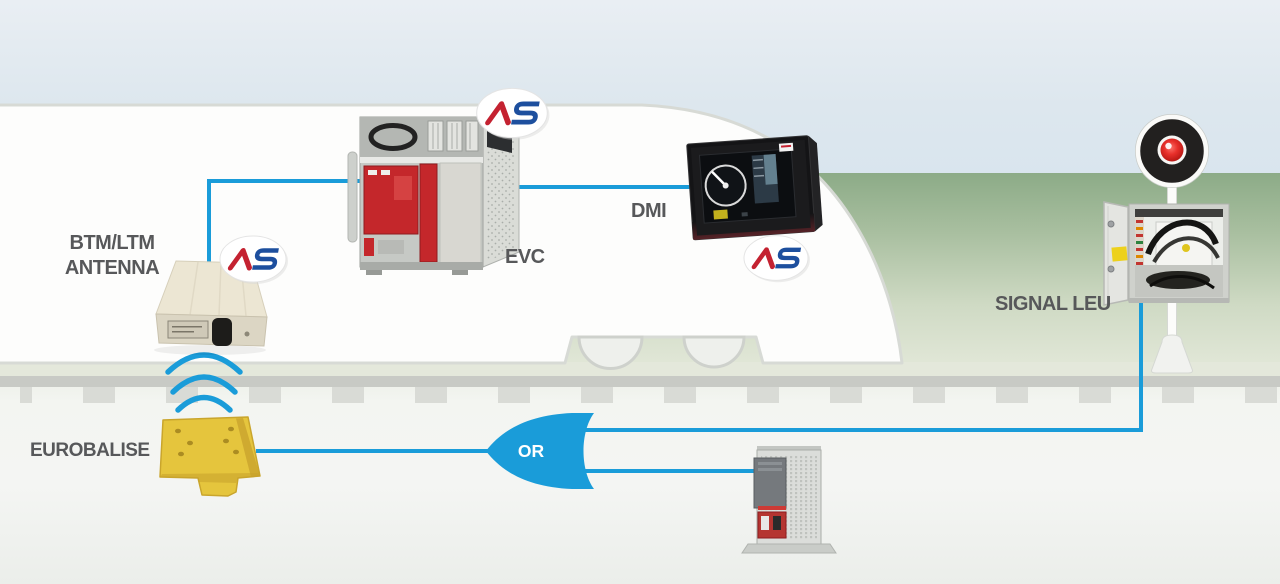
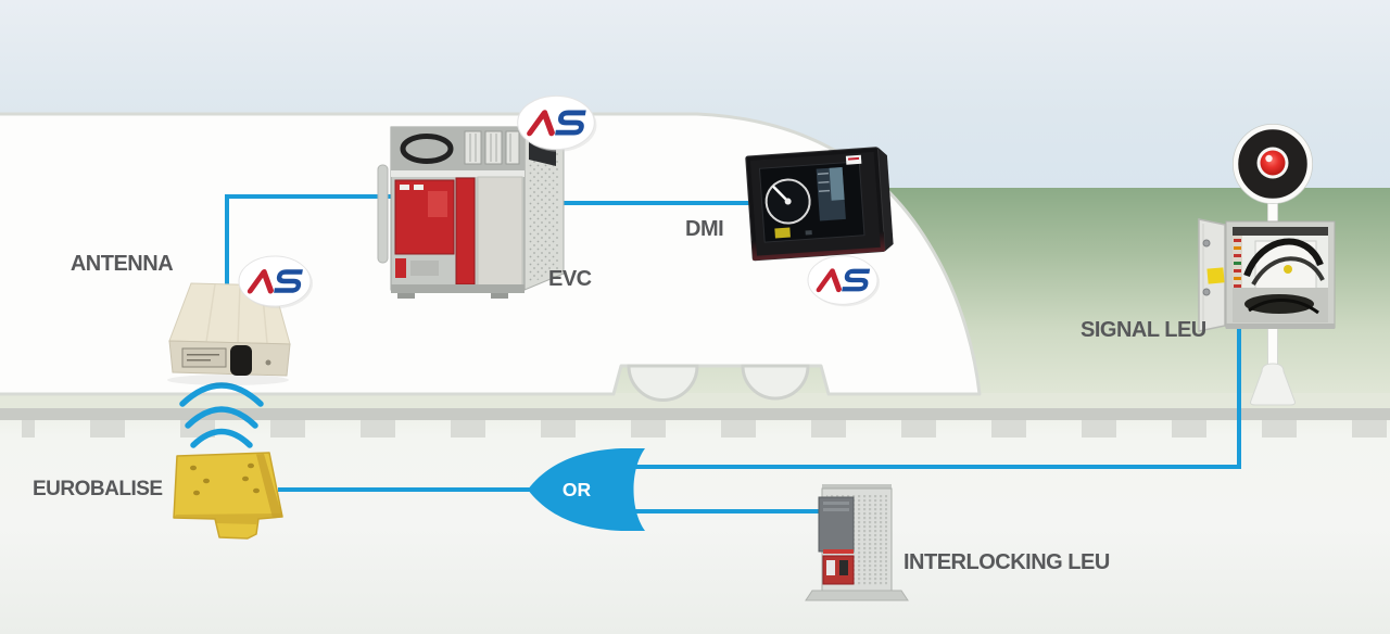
- BTM/LTM
  ANTENNA
  EVC
  DMI
  EUROBALISE
  SIGNAL LEU
+ INTERLOCKING LEU
  OR
